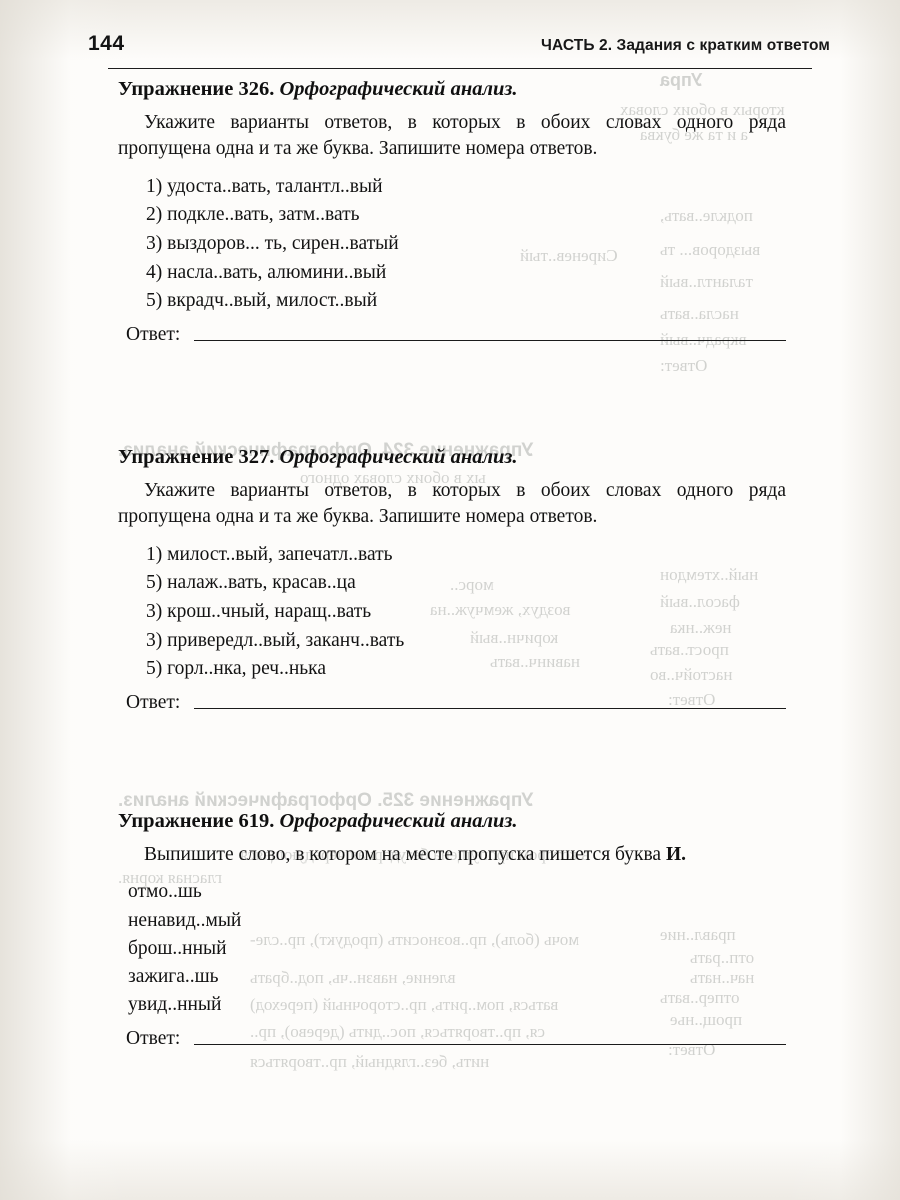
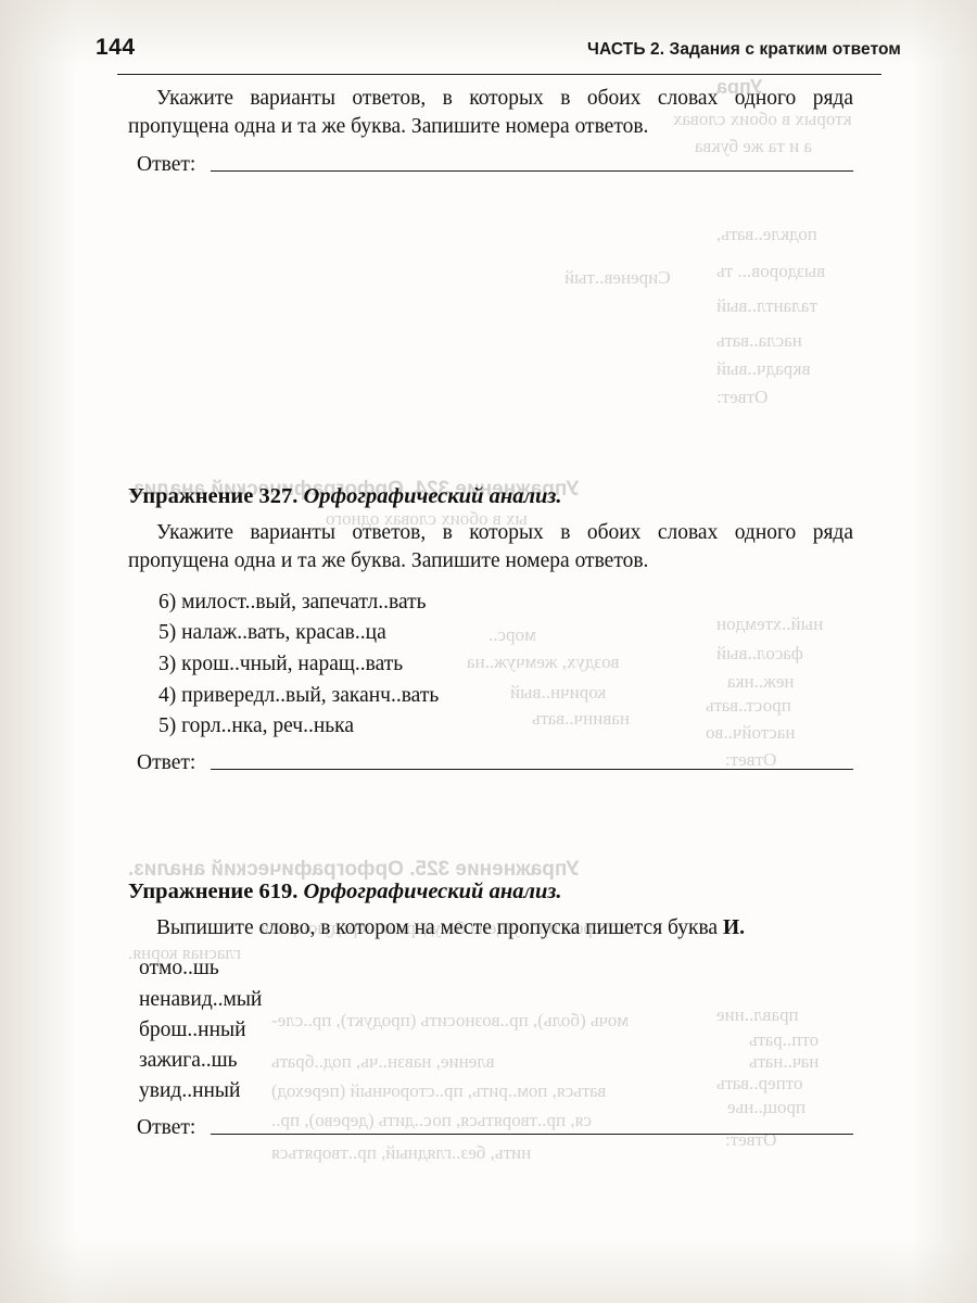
  144
  ЧАСТЬ 2. Задания с кратким ответом
- Упражнение 326. Орфографический анализ.
  Укажите варианты ответов, в которых в обоих словах одного ряда пропущена одна и та же буква. Запишите номера ответов.
- 1) удоста..вать, талантл..вый
- 2) подкле..вать, затм..вать
- 3) выздоров... ть, сирен..ватый
- 4) насла..вать, алюмини..вый
- 5) вкрадч..вый, милост..вый
  Ответ:
  Упражнение 327. Орфографический анализ.
  Укажите варианты ответов, в которых в обоих словах одного ряда пропущена одна и та же буква. Запишите номера ответов.
- 1) милост..вый, запечатл..вать
+ 6) милост..вый, запечатл..вать
  5) налаж..вать, красав..ца
  3) крош..чный, наращ..вать
- 3) привередл..вый, заканч..вать
+ 4) привередл..вый, заканч..вать
  5) горл..нка, реч..нька
  Ответ:
  Упражнение 619. Орфографический анализ.
  Выпишите слово, в котором на месте пропуска пишется буква И.
  отмо..шь
  ненавид..мый
  брош..нный
  зажига..шь
  увид..нный
  Ответ:
